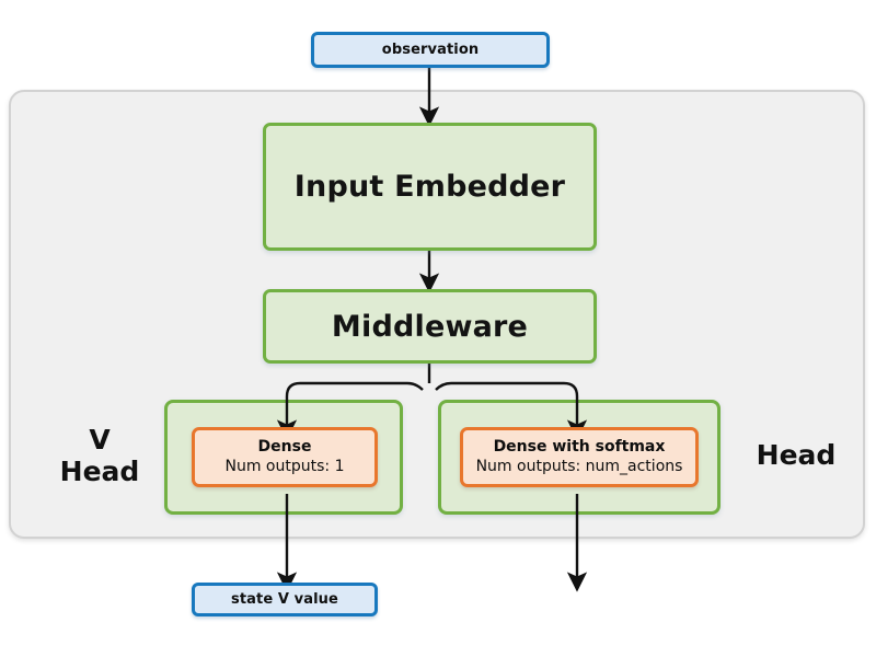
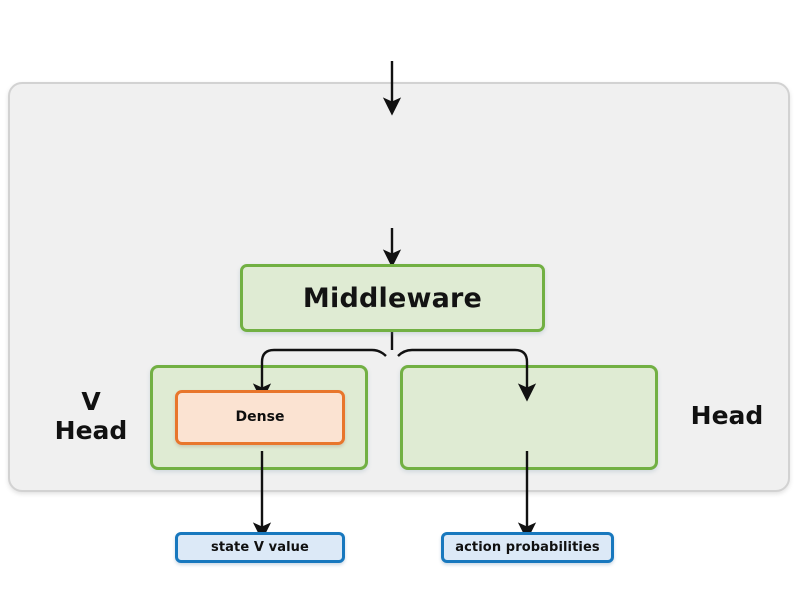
- observation
- Input Embedder
  Middleware
  Dense
- Num outputs: 1
- Dense with softmax
- Num outputs: num_actions
  V
  Head
  Head
  state V value
+ action probabilities
